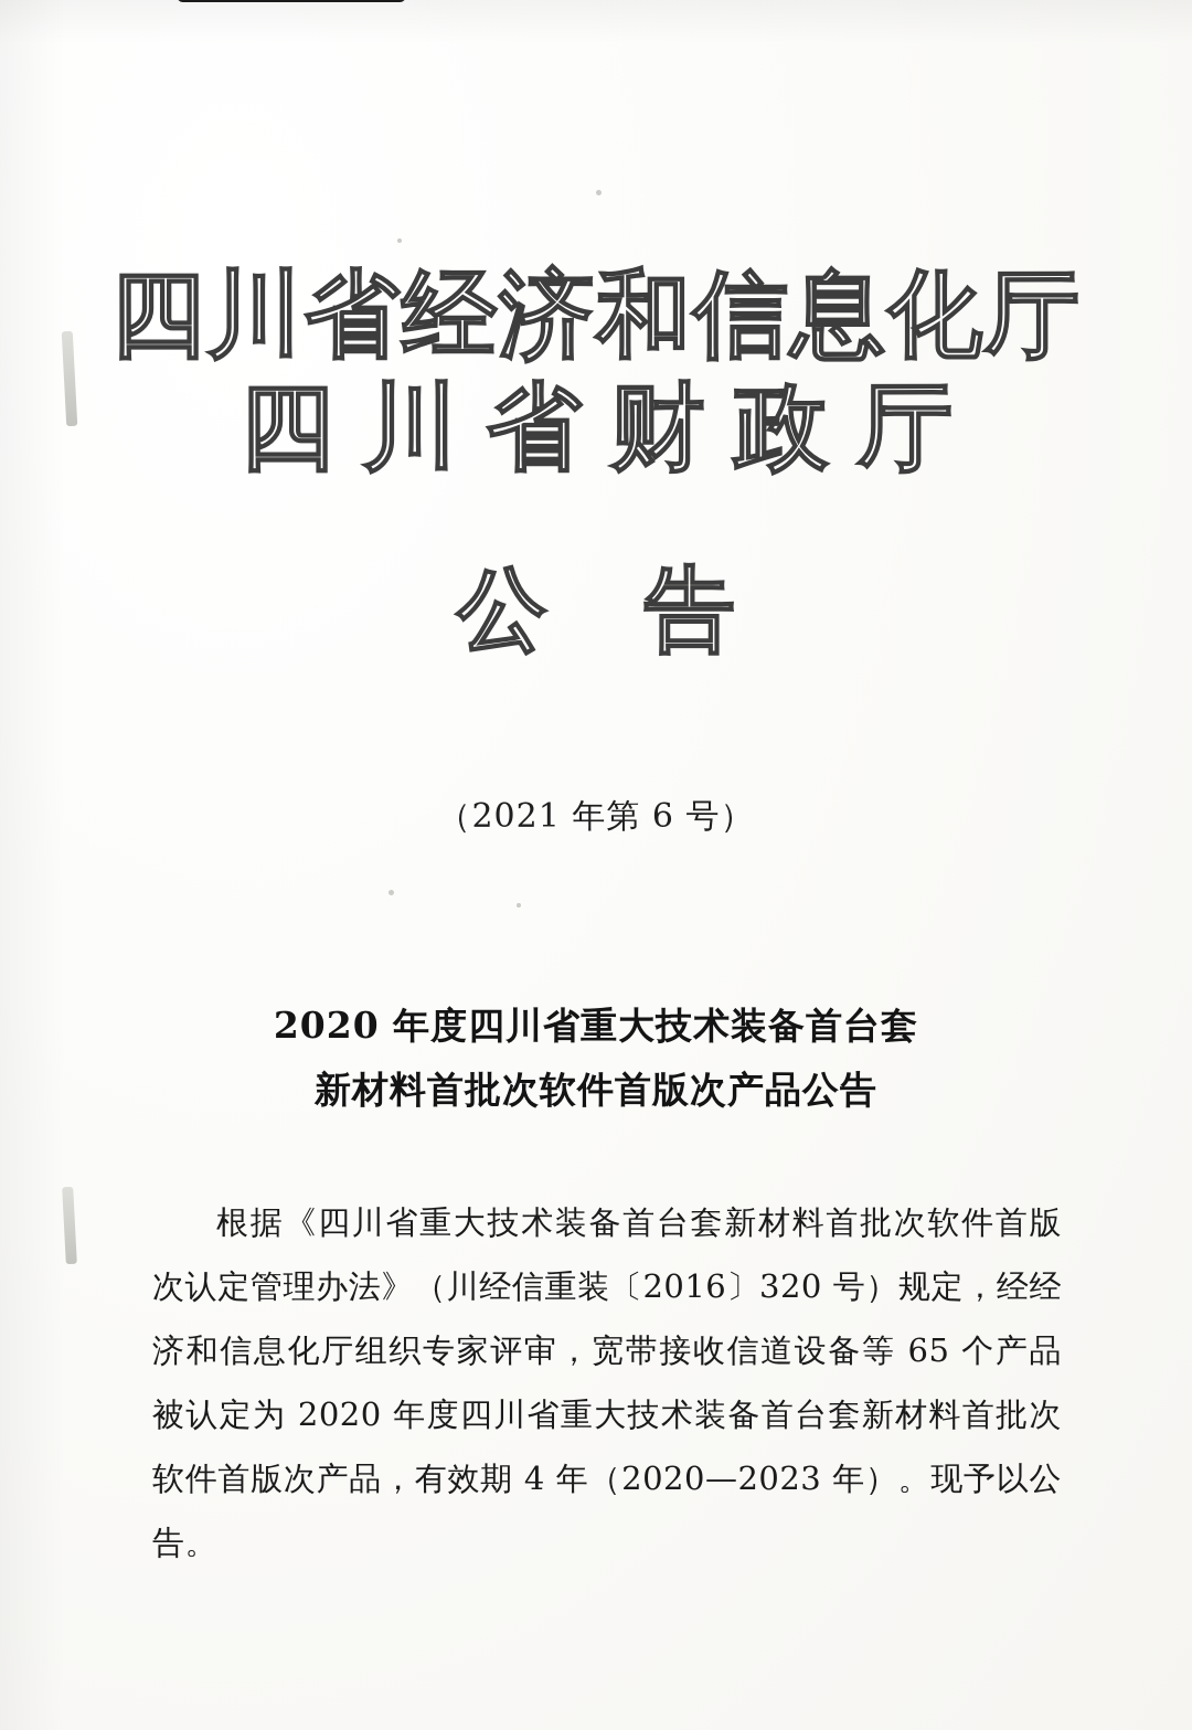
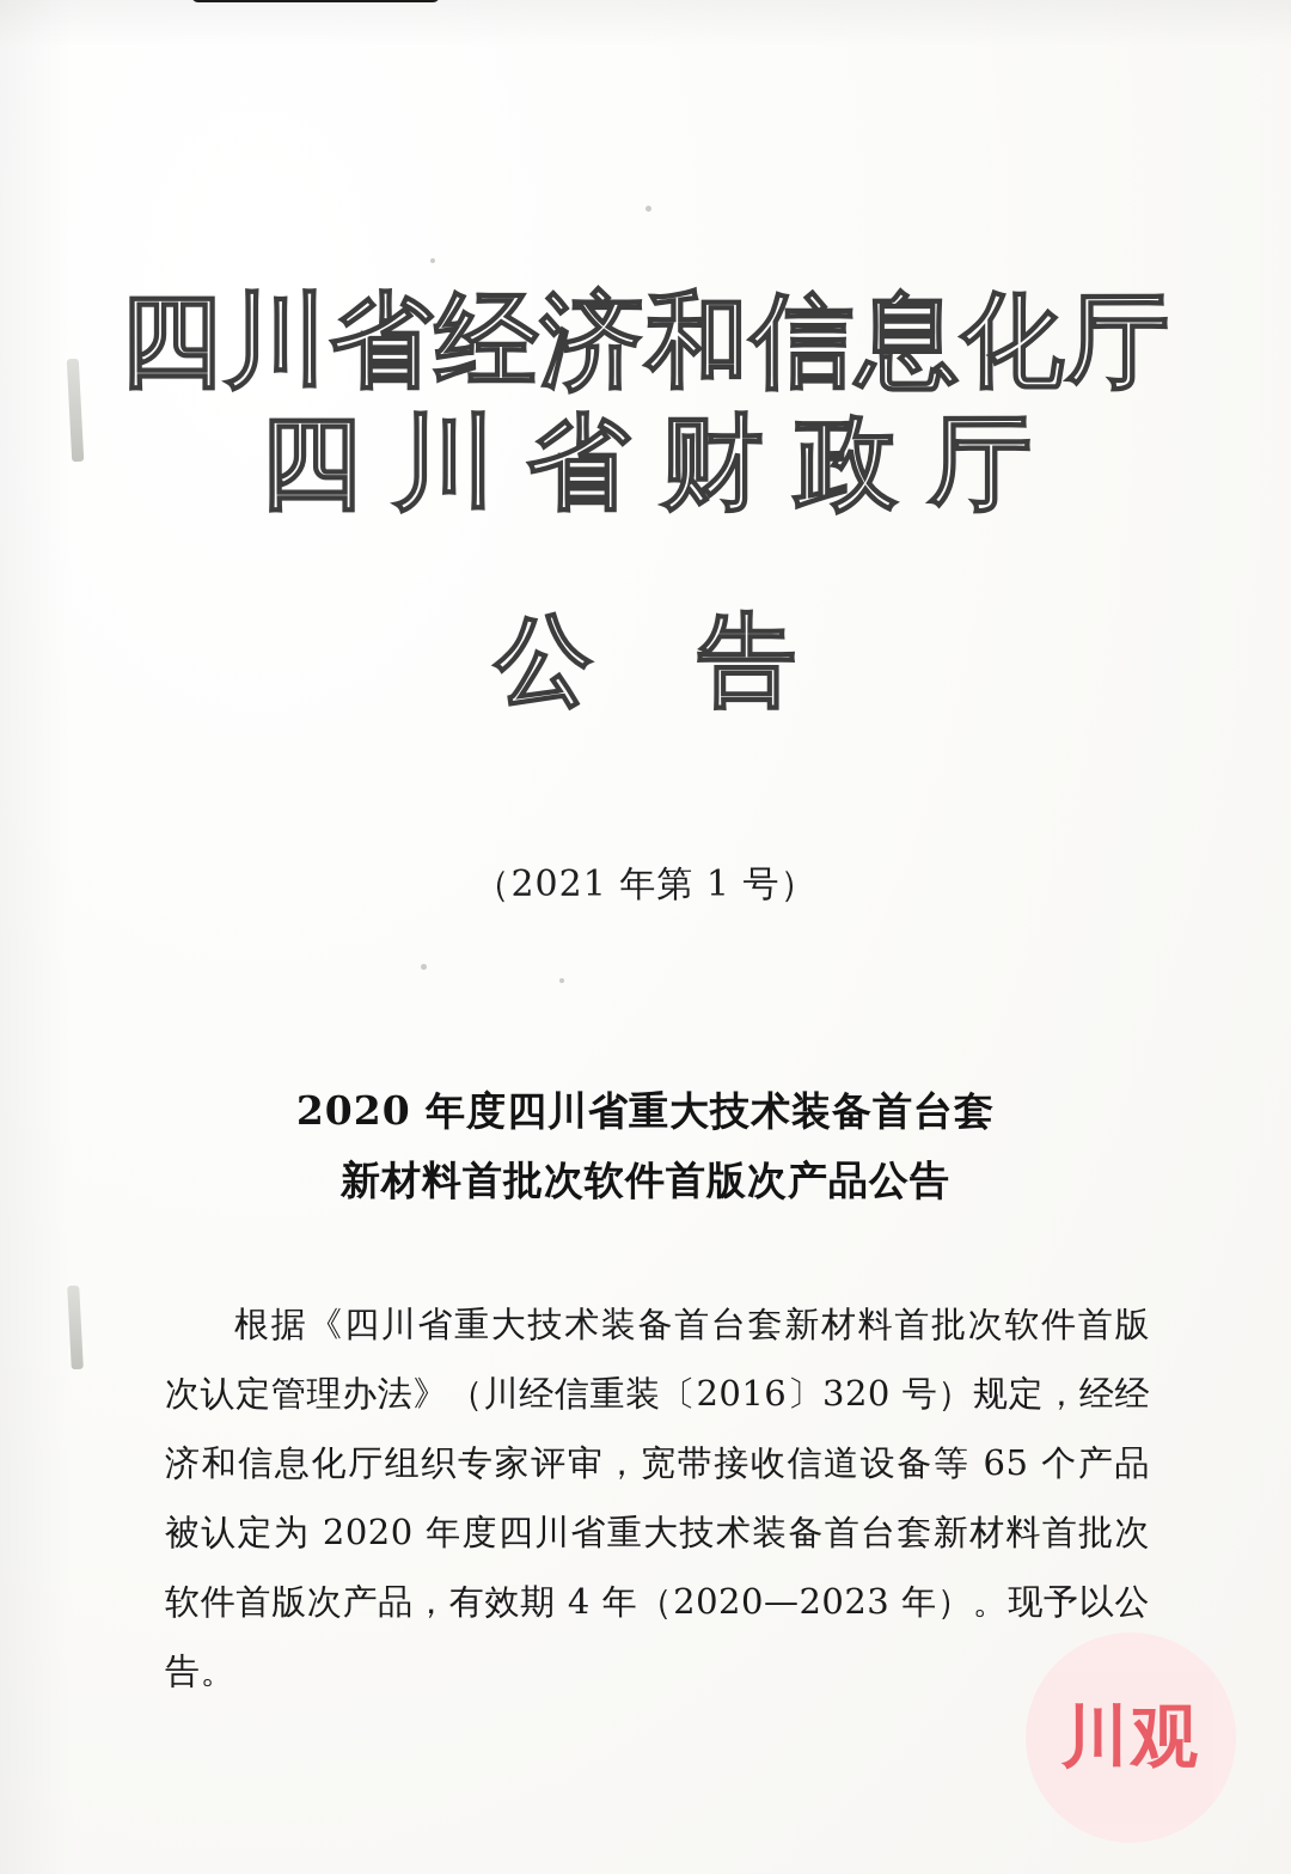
  四川省经济和信息化厅
  四川省财政厅
  公告
- （2021 年第 6 号）
+ （2021 年第 1 号）
  2020 年度四川省重大技术装备首台套
  新材料首批次软件首版次产品公告
  根据《四川省重大技术装备首台套新材料首批次软件首版次认定管理办法》（川经信重装〔2016〕320 号）规定，经经济和信息化厅组织专家评审，宽带接收信道设备等 65 个产品被认定为 2020 年度四川省重大技术装备首台套新材料首批次软件首版次产品，有效期 4 年（2020—2023 年）。现予以公告。
+ 川观
